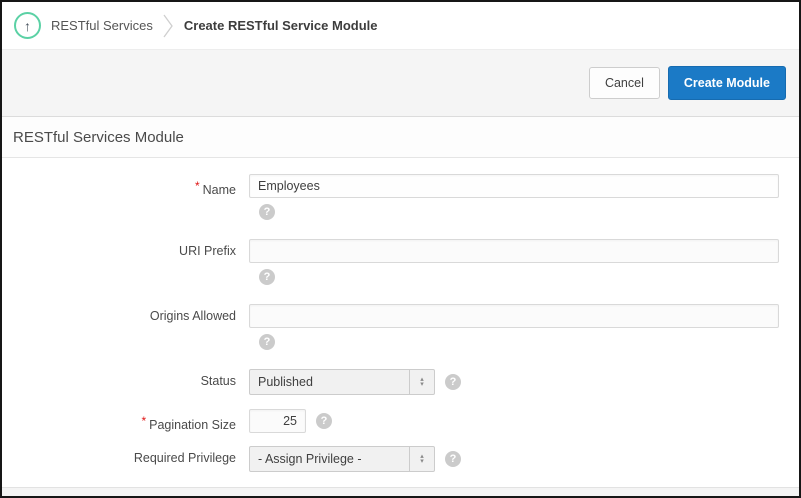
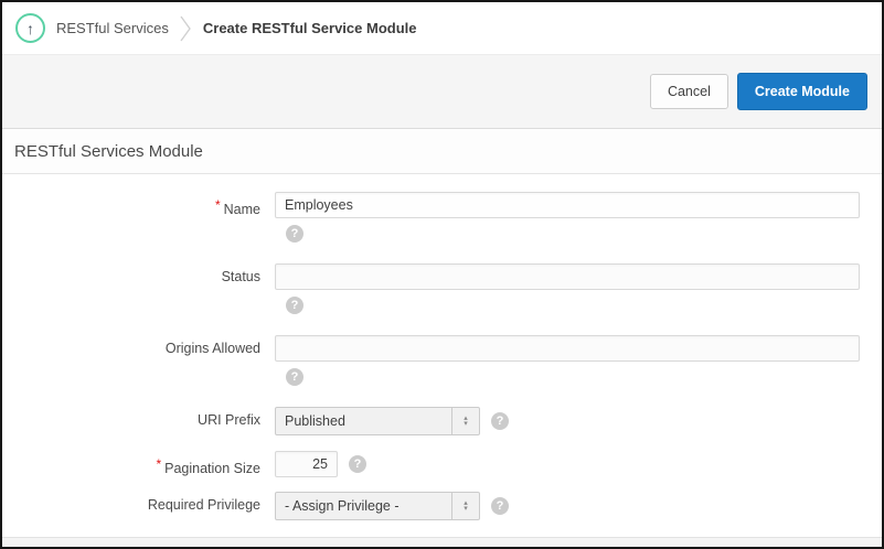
  ↑
  RESTful Services
  Create RESTful Service Module
  Cancel
  Create Module
  RESTful Services Module
  * Name
  Employees
  ?
- URI Prefix
+ Status
  ?
  Origins Allowed
  ?
- Status
+ URI Prefix
  Published
  ?
  * Pagination Size
  25
  ?
  Required Privilege
  - Assign Privilege -
  ?
